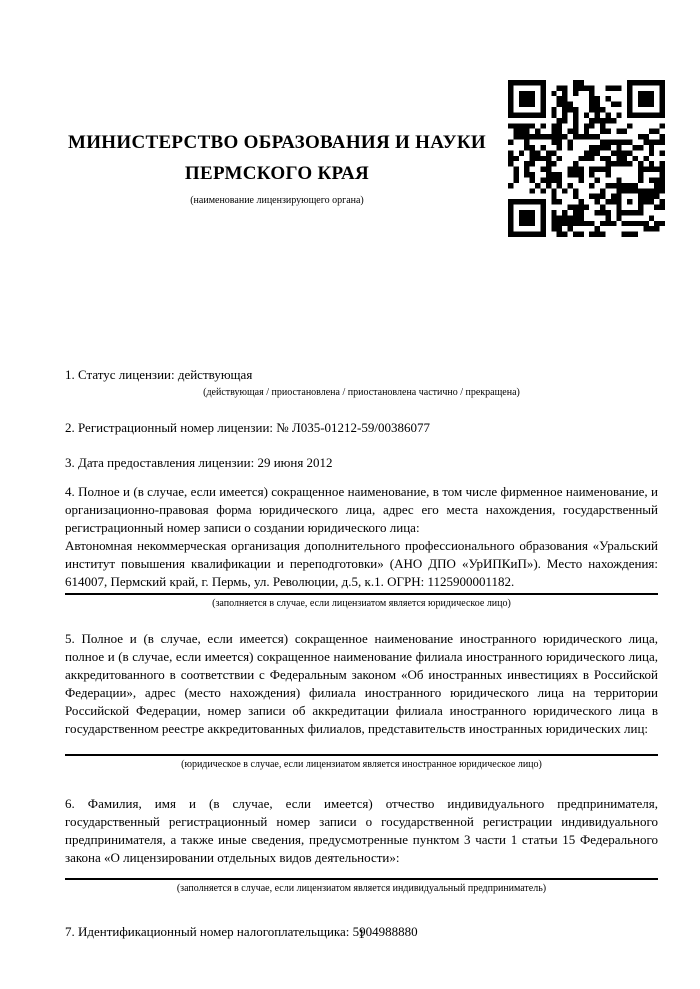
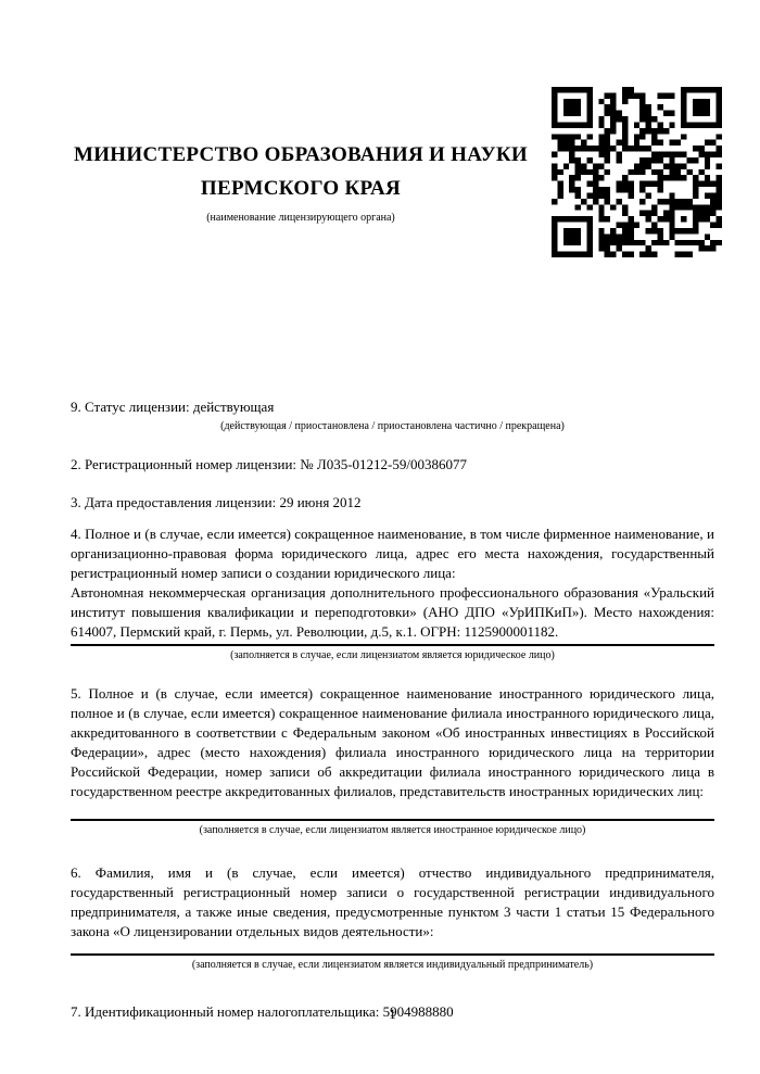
  МИНИСТЕРСТВО ОБРАЗОВАНИЯ И НАУКИ
  ПЕРМСКОГО КРАЯ
  (наименование лицензирующего органа)
- 1. Статус лицензии: действующая
+ 9. Статус лицензии: действующая
  (действующая / приостановлена / приостановлена частично / прекращена)
  2. Регистрационный номер лицензии: № Л035-01212-59/00386077
  3. Дата предоставления лицензии: 29 июня 2012
  4. Полное и (в случае, если имеется) сокращенное наименование, в том числе фирменное наименование, и организационно-правовая форма юридического лица, адрес его места нахождения, государственный регистрационный номер записи о создании юридического лица:
  Автономная некоммерческая организация дополнительного профессионального образования «Уральский институт повышения квалификации и переподготовки» (АНО ДПО «УрИПКиП»). Место нахождения: 614007, Пермский край, г. Пермь, ул. Революции, д.5, к.1. ОГРН: 1125900001182.
  (заполняется в случае, если лицензиатом является юридическое лицо)
  5. Полное и (в случае, если имеется) сокращенное наименование иностранного юридического лица, полное и (в случае, если имеется) сокращенное наименование филиала иностранного юридического лица, аккредитованного в соответствии с Федеральным законом «Об иностранных инвестициях в Российской Федерации», адрес (место нахождения) филиала иностранного юридического лица на территории Российской Федерации, номер записи об аккредитации филиала иностранного юридического лица в государственном реестре аккредитованных филиалов, представительств иностранных юридических лиц:
- (юридическое в случае, если лицензиатом является иностранное юридическое лицо)
+ (заполняется в случае, если лицензиатом является иностранное юридическое лицо)
  6. Фамилия, имя и (в случае, если имеется) отчество индивидуального предпринимателя, государственный регистрационный номер записи о государственной регистрации индивидуального предпринимателя, а также иные сведения, предусмотренные пунктом 3 части 1 статьи 15 Федерального закона «О лицензировании отдельных видов деятельности»:
  (заполняется в случае, если лицензиатом является индивидуальный предприниматель)
  7. Идентификационный номер налогоплательщика: 5904988880
  1
